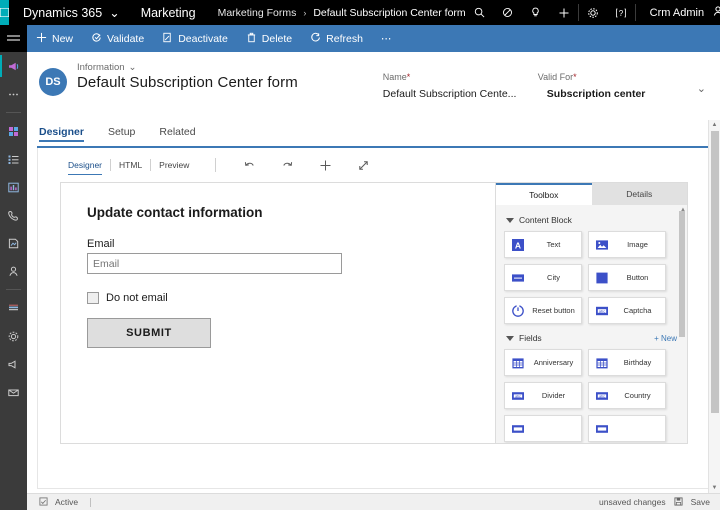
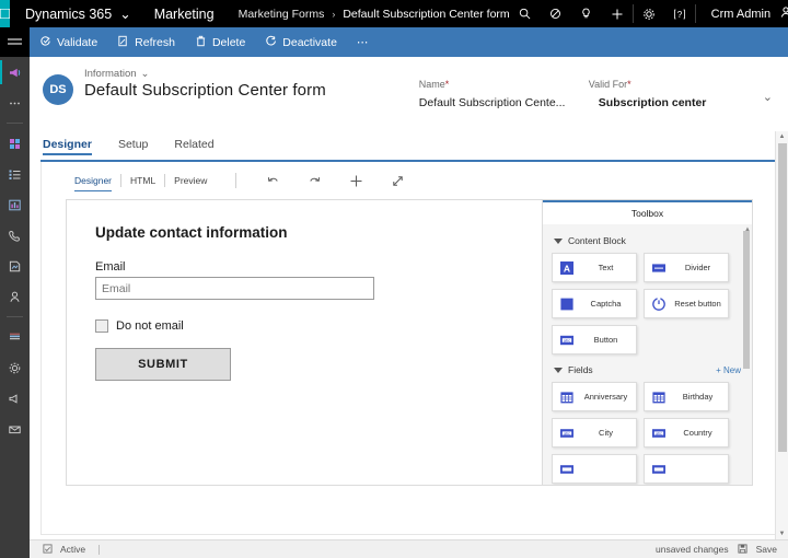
  Dynamics 365
  ⌄
  Marketing
  Marketing Forms
  ›
  Default Subscription Center form
  ?
  Crm Admin
- New
  Validate
- Deactivate
+ Refresh
  Delete
- Refresh
+ Deactivate
  ⋯
  DS
  Information
  ⌄
  Default Subscription Center form
  Name*
  Default Subscription Cente...
  Valid For*
  Subscription center
  ⌄
  Designer
  Setup
  Related
  Designer
  HTML
  Preview
  Update contact information
  Email
  Email
  Do not email
  SUBMIT
  Toolbox
- Details
  Content Block
  A
  Text
- Image
- City
+ Divider
- Button
+ Captcha
  Reset button
- Captcha
+ Button
  Fields
  + New
  Anniversary
  Birthday
- Divider
+ City
  Country
  Active
  unsaved changes
  Save
